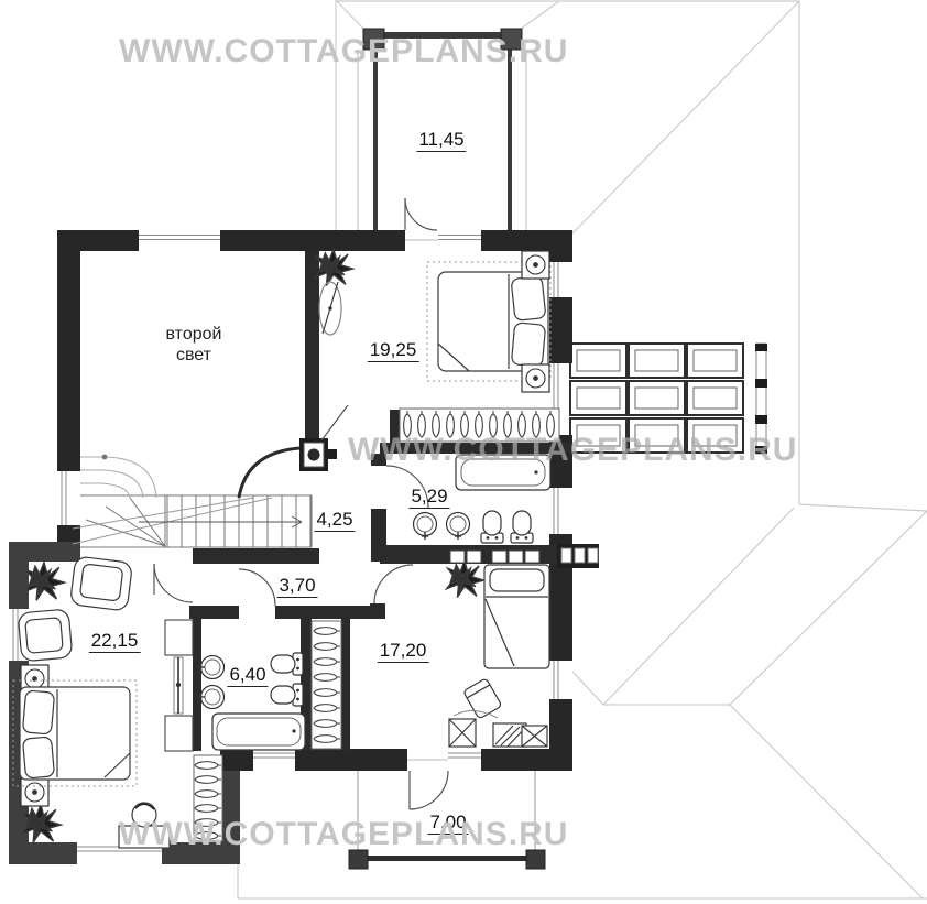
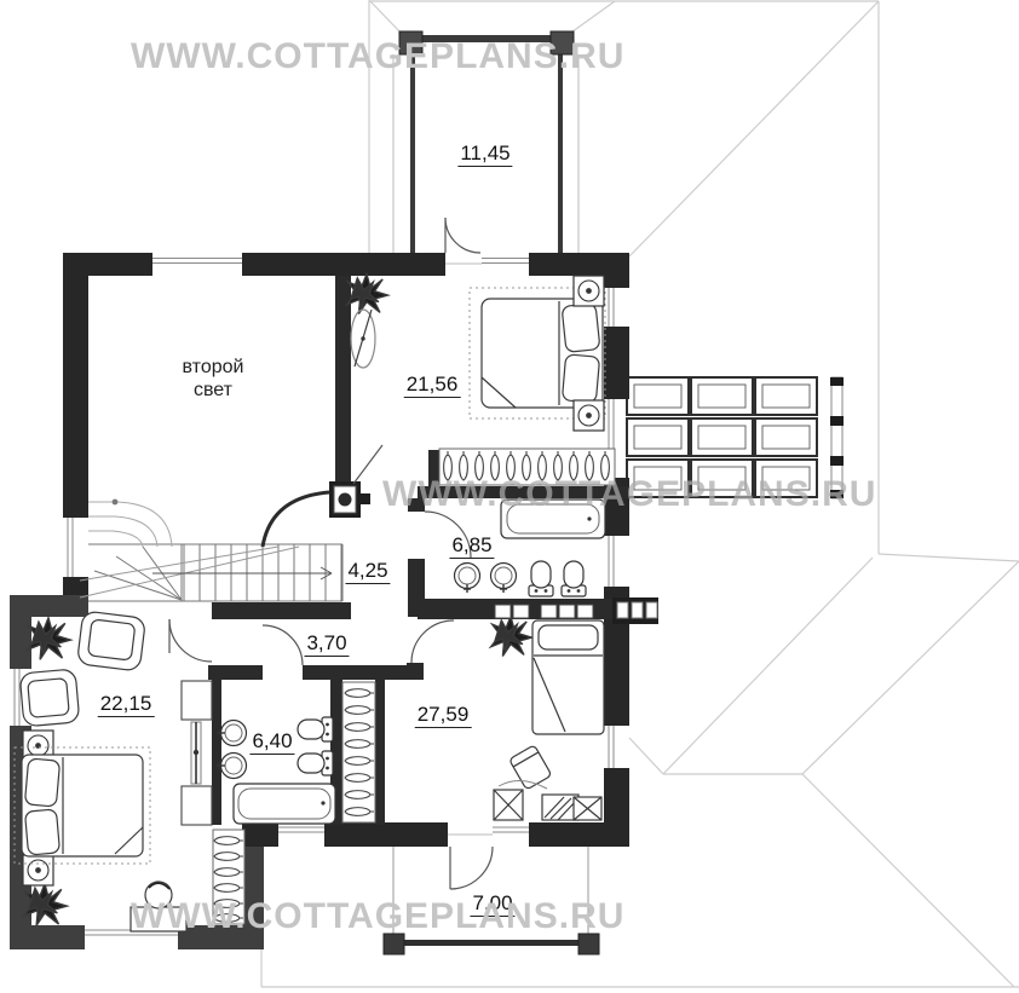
  WWW.COTTAGEPLANS.RU
  WWW.COTTAGEPLANS.RU
  WWW.COTTAGEPLANS.RU
  11,45
  второй
  свет
- 19,25
+ 21,56
- 5,29
+ 6,85
  4,25
  3,70
  22,15
  6,40
- 17,20
+ 27,59
  7,00
